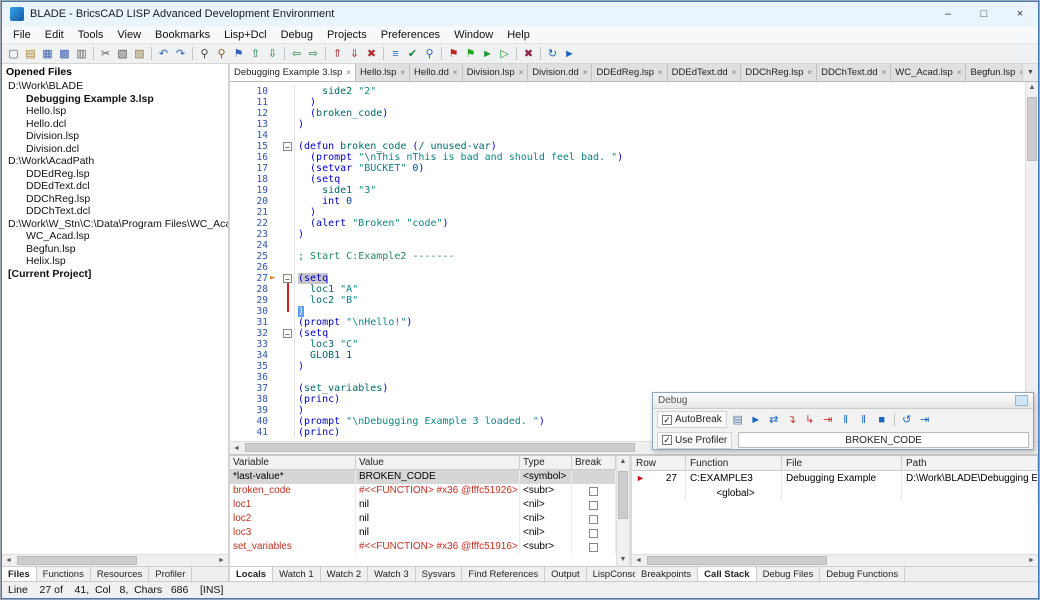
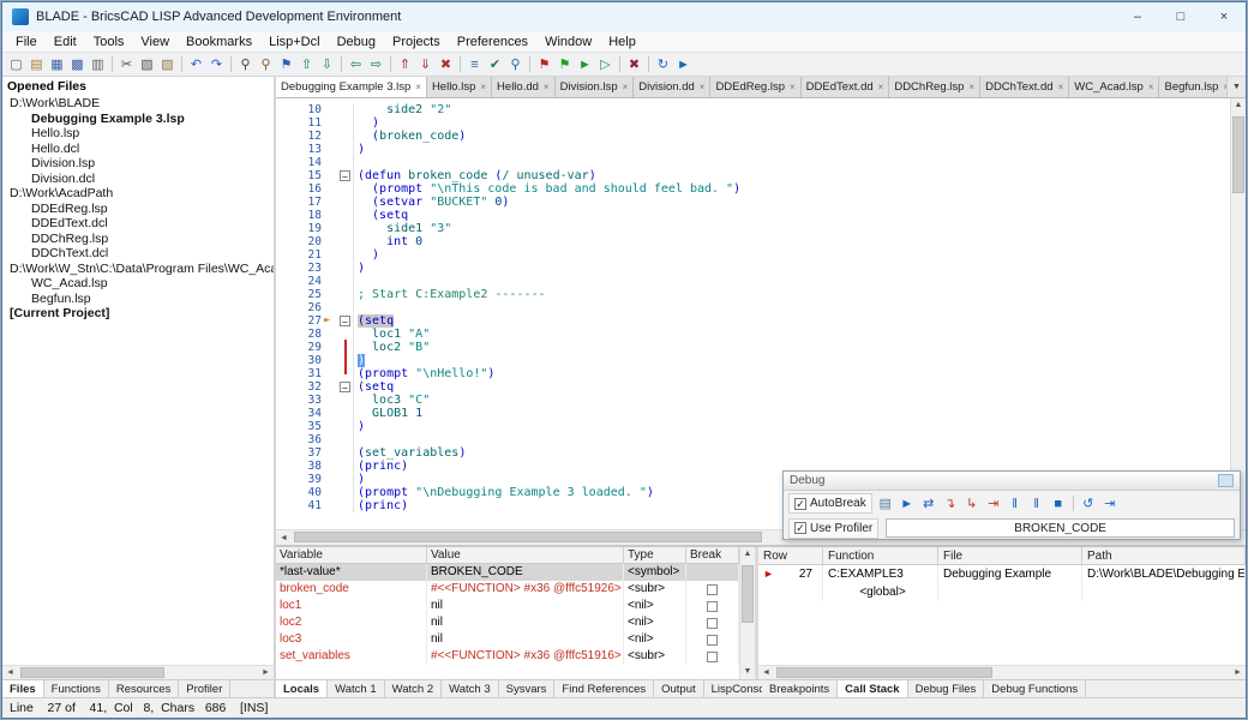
  BLADE - BricsCAD LISP Advanced Development Environment
  –
  □
  ×
  File
  Edit
  Tools
  View
  Bookmarks
  Lisp+Dcl
  Debug
  Projects
  Preferences
  Window
  Help
  ▢
  ▤
  ▦
  ▩
  ▥
  ✂
  ▧
  ▨
  ↶
  ↷
  ⚲
  ⚲
  ⚑
  ⇧
  ⇩
  ⇦
  ⇨
  ⇑
  ⇓
  ✖
  ≡
  ✔
  ⚲
  ⚑
  ⚑
  ►
  ▷
  ✖
  ↻
  ►
  Opened Files
  D:\Work\BLADE
  Debugging Example 3.lsp
  Hello.lsp
  Hello.dcl
  Division.lsp
  Division.dcl
  D:\Work\AcadPath
  DDEdReg.lsp
  DDEdText.dcl
  DDChReg.lsp
  DDChText.dcl
  D:\Work\W_Stn\C:\Data\Program Files\WC_Ac
  WC_Acad.lsp
  Begfun.lsp
- Helix.lsp
  [Current Project]
  Files
  Functions
  Resources
  Profiler
  Debugging Example 3.lsp
  ×
  Hello.lsp
  ×
  Hello.dd
  ×
  Division.lsp
  ×
  Division.dd
  ×
  DDEdReg.lsp
  ×
  DDEdText.dd
  ×
  DDChReg.lsp
  ×
  DDChText.dd
  ×
  WC_Acad.lsp
  ×
  Begfun.lsp
  10
  side2 "2"
  11
  )
  12
  (broken_code)
  13
  )
  14
  15
  (defun broken_code (/ unused-var)
  16
- (prompt "\nThis nThis is bad and should feel bad. ")
+ (prompt "\nThis code is bad and should feel bad. ")
  17
  (setvar "BUCKET" 0)
  18
  (setq
  19
  side1 "3"
  20
  int 0
  21
  )
- 22
- (alert "Broken" "code")
  23
  )
  24
  25
  ; Start C:Example2 -------
  26
  27
  ►
  (setq
  28
  loc1 "A"
  29
  loc2 "B"
  30
  )
  31
  (prompt "\nHello!")
  32
  (setq
  33
  loc3 "C"
  34
  GLOB1 1
  35
  )
  36
  37
  (set_variables)
  38
  (princ)
  39
  )
  40
  (prompt "\nDebugging Example 3 loaded. ")
  41
  (princ)
  Variable
  Value
  Type
  Break
  *last-value*
  BROKEN_CODE
  <symbol>
  broken_code
  #<<FUNCTION> #x36 @fffc51926>
  <subr>
  loc1
  nil
  <nil>
  loc2
  nil
  <nil>
  loc3
  nil
  <nil>
  set_variables
  #<<FUNCTION> #x36 @fffc51916>
  <subr>
  Row
  Function
  File
  Path
  ►
  27
  C:EXAMPLE3
  Debugging Example
  D:\Work\BLADE\Debugging E
  <global>
  Locals
  Watch 1
  Watch 2
  Watch 3
  Sysvars
  Find References
  Output
  LispCons
  Breakpoints
  Call Stack
  Debug Files
  Debug Functions
  Line 27 of 41, Col 8, Chars 686 [INS]
  Debug
  ✓
  AutoBreak
  ▤
  ►
  ⇄
  ↴
  ↳
  ⇥
  ‖
  ‖
  ■
  ↺
  ⇥
  ✓
  Use Profiler
  BROKEN_CODE
